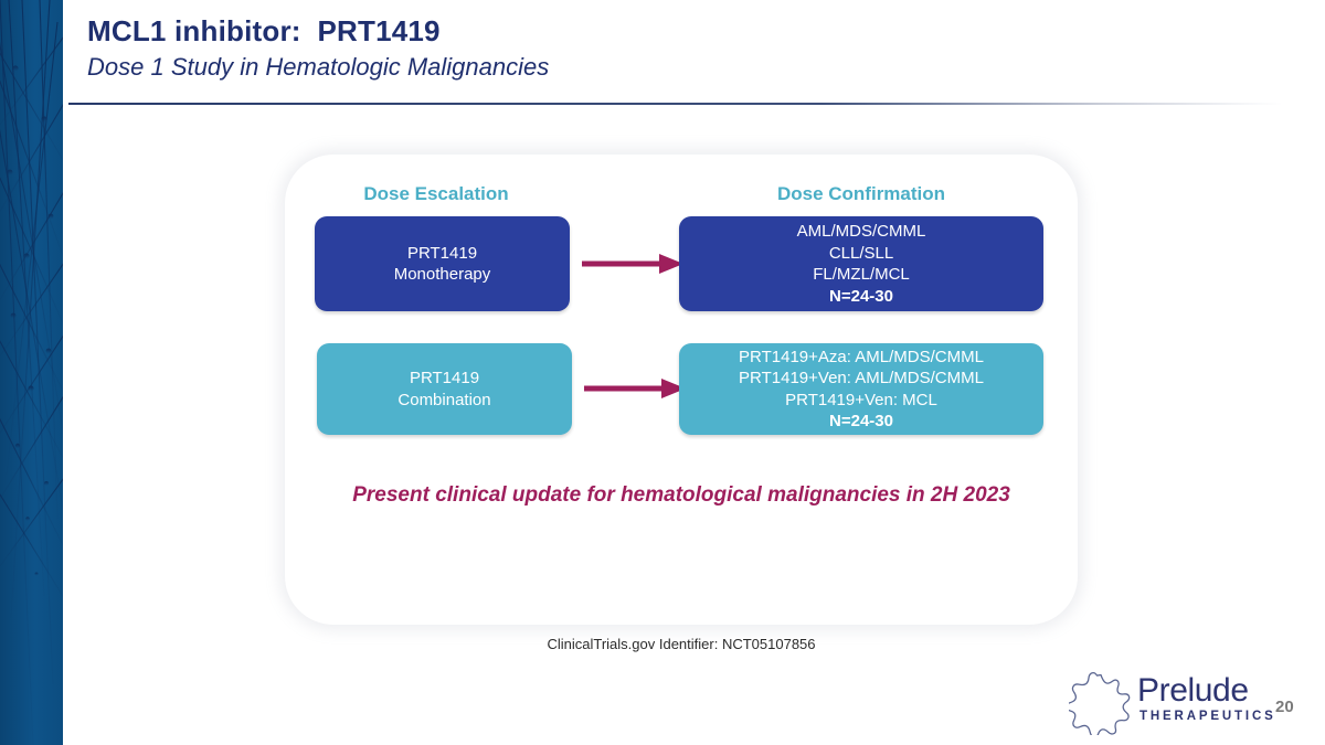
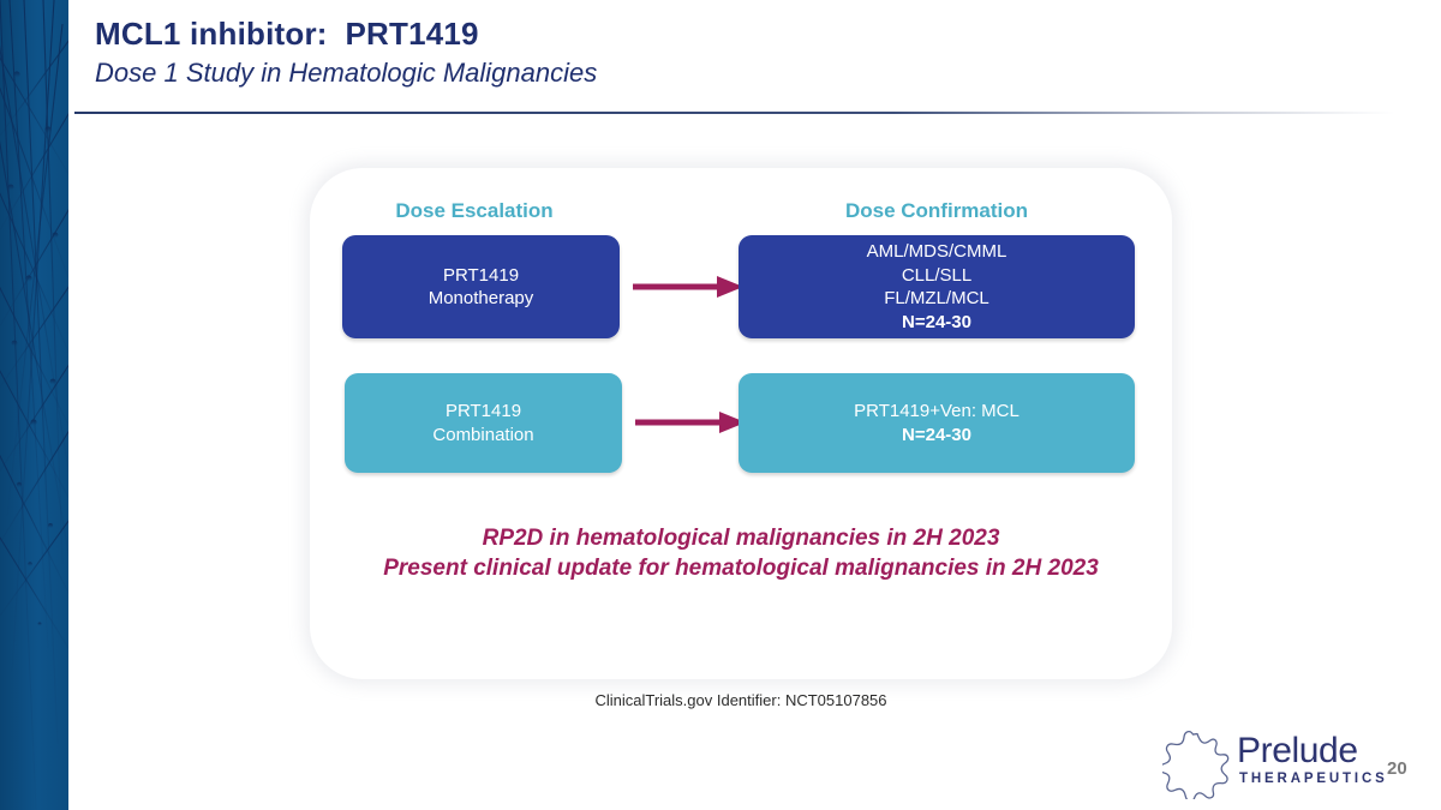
  MCL1 inhibitor: PRT1419
  Dose 1 Study in Hematologic Malignancies
  Dose Escalation
  Dose Confirmation
  PRT1419
  Monotherapy
  AML/MDS/CMML
  CLL/SLL
  FL/MZL/MCL
  N=24-30
  PRT1419
  Combination
- PRT1419+Aza: AML/MDS/CMML
- PRT1419+Ven: AML/MDS/CMML
  PRT1419+Ven: MCL
  N=24-30
+ RP2D in hematological malignancies in 2H 2023
  Present clinical update for hematological malignancies in 2H 2023
  ClinicalTrials.gov Identifier: NCT05107856
  Prelude
  THERAPEUTICS
  20
